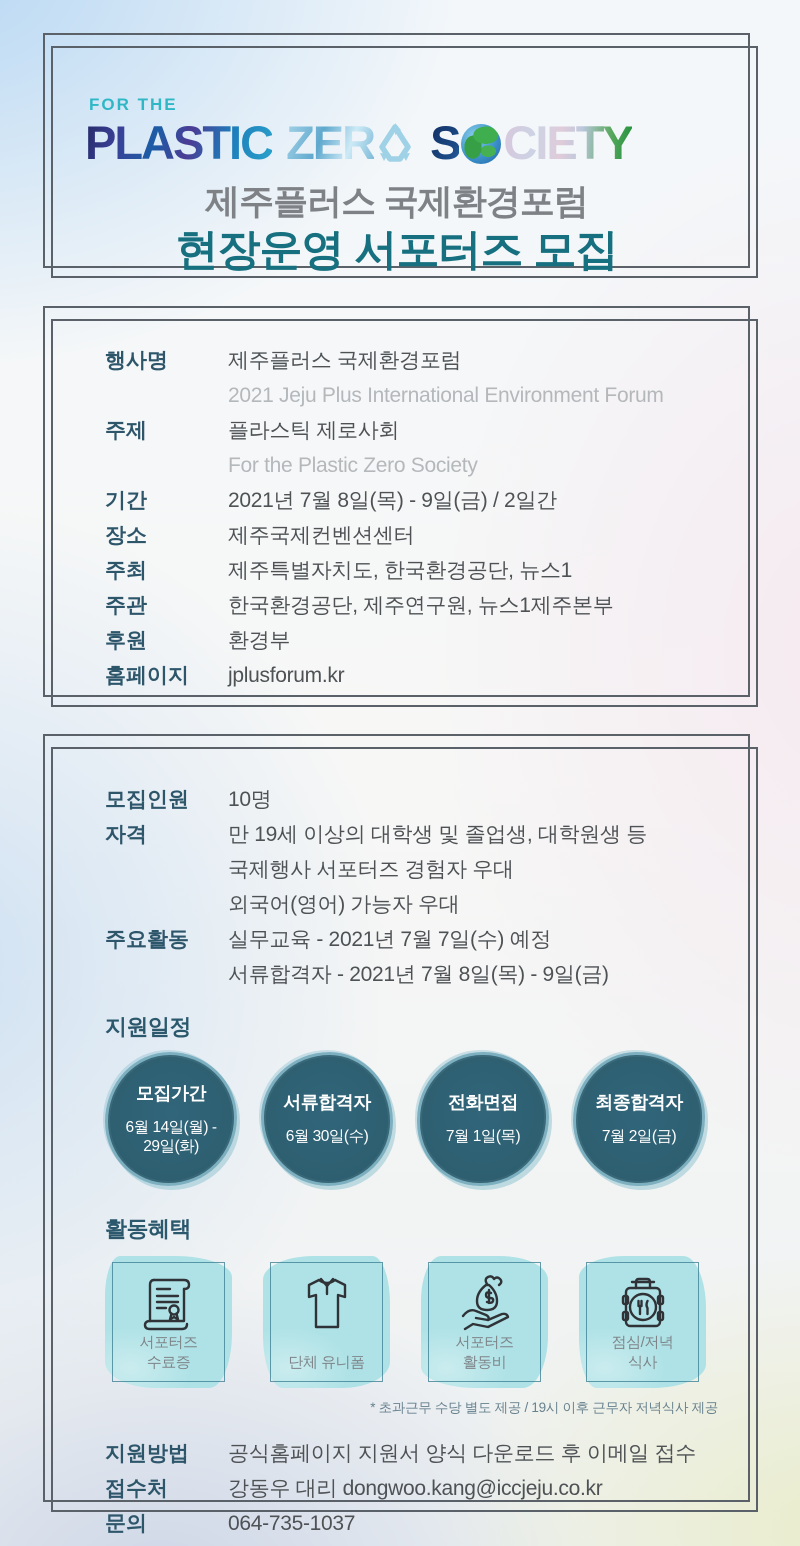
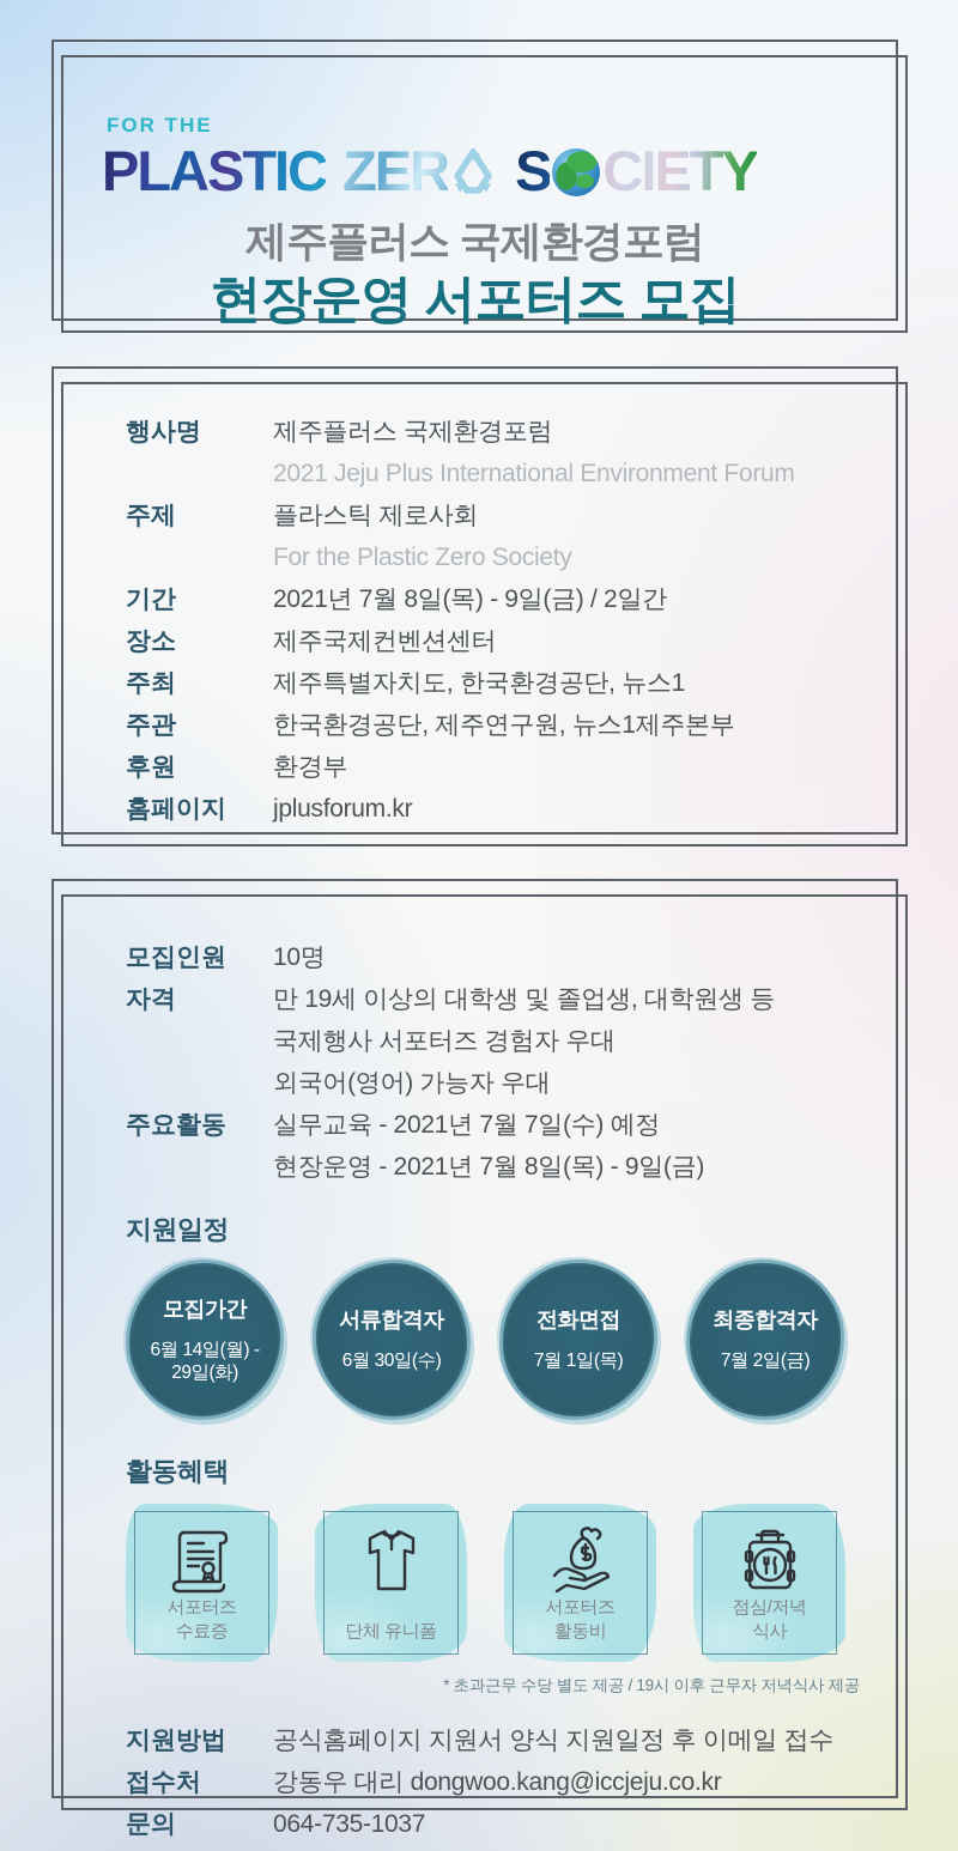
  FOR THE
  PLASTIC
  ZER
  S
  CIETY
  제주플러스 국제환경포럼
  현장운영 서포터즈 모집
  행사명
  제주플러스 국제환경포럼
  2021 Jeju Plus International Environment Forum
  주제
  플라스틱 제로사회
  For the Plastic Zero Society
  기간
  2021년 7월 8일(목) - 9일(금) / 2일간
  장소
  제주국제컨벤션센터
  주최
  제주특별자치도, 한국환경공단, 뉴스1
  주관
  한국환경공단, 제주연구원, 뉴스1제주본부
  후원
  환경부
  홈페이지
  jplusforum.kr
  모집인원
  10명
  자격
  만 19세 이상의 대학생 및 졸업생, 대학원생 등
  국제행사 서포터즈 경험자 우대
  외국어(영어) 가능자 우대
  주요활동
  실무교육 - 2021년 7월 7일(수) 예정
- 서류합격자 - 2021년 7월 8일(목) - 9일(금)
+ 현장운영 - 2021년 7월 8일(목) - 9일(금)
  지원일정
  모집가간
  6월 14일(월) -
  29일(화)
  서류합격자
  6월 30일(수)
  전화면접
  7월 1일(목)
  최종합격자
  7월 2일(금)
  활동혜택
  서포터즈
  수료증
  단체 유니폼
  서포터즈
  활동비
  점심/저녁
  식사
  * 초과근무 수당 별도 제공 / 19시 이후 근무자 저녁식사 제공
  지원방법
- 공식홈페이지 지원서 양식 다운로드 후 이메일 접수
+ 공식홈페이지 지원서 양식 지원일정 후 이메일 접수
  접수처
  강동우 대리 dongwoo.kang@iccjeju.co.kr
  문의
  064-735-1037
